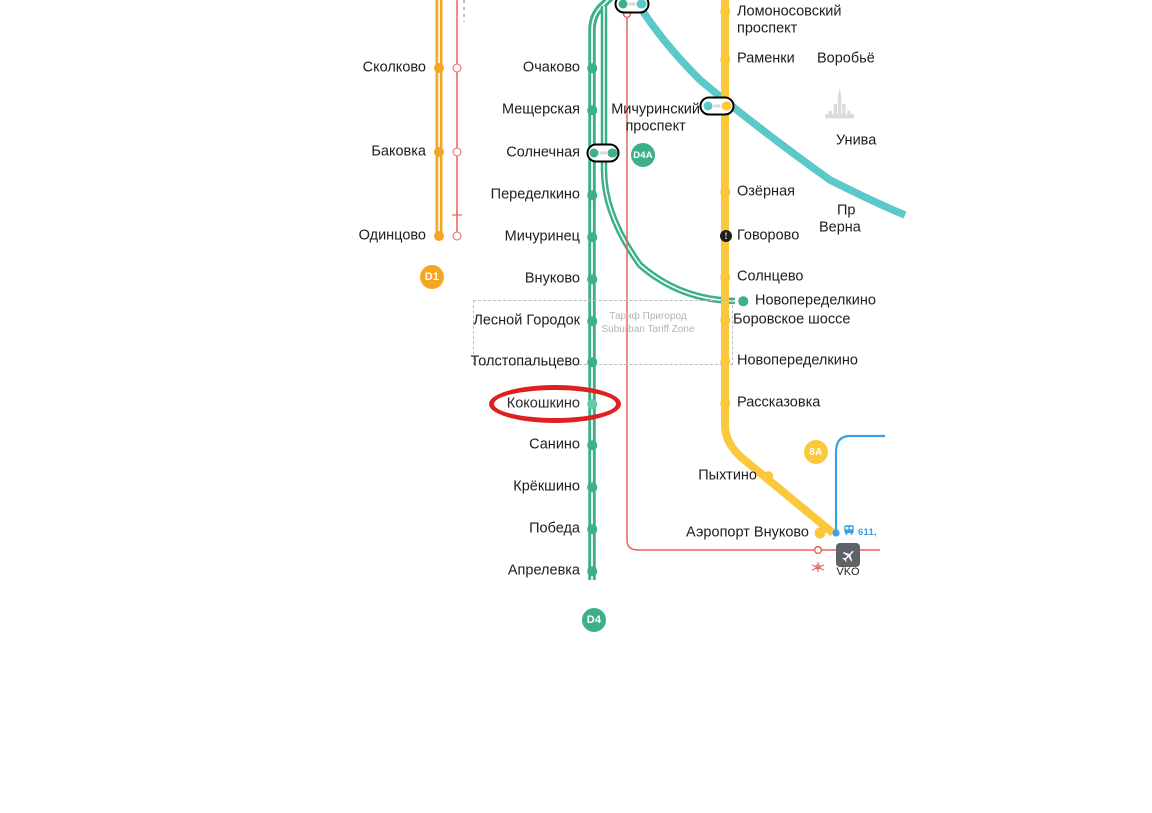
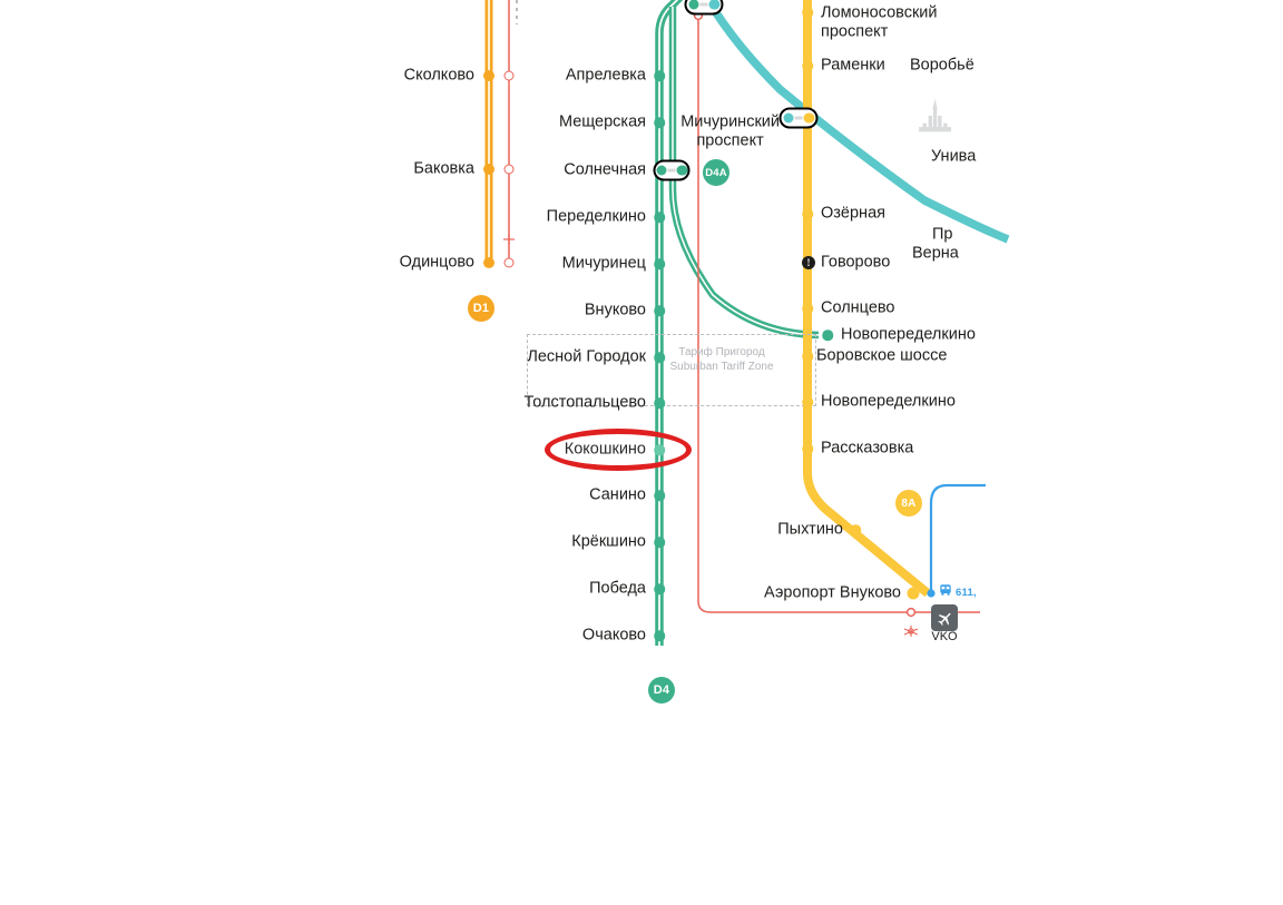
  Тариф Пригород
  Suburban Tariff Zone
  Сколково
  Баковка
  Одинцово
  D1
- Очаково
+ Апрелевка
  Мещерская
  Солнечная
  D4A
  Переделкино
  Мичуринец
  Внуково
  Лесной Городок
  Толстопальцево
  Кокошкино
  Санино
  Крёкшино
  Победа
- Апрелевка
+ Очаково
  D4
  Ломоносовский
  проспект
  Раменки
  Мичуринский
  проспект
  Озёрная
  !
  Говорово
  Солнцево
  Новопеределкино
  Боровское шоссе
  Новопеределкино
  Рассказовка
  Пыхтино
  Аэропорт Внуково
  8A
  Воробьё
  Унива
  Пр
  Верна
  611,
  VKO
